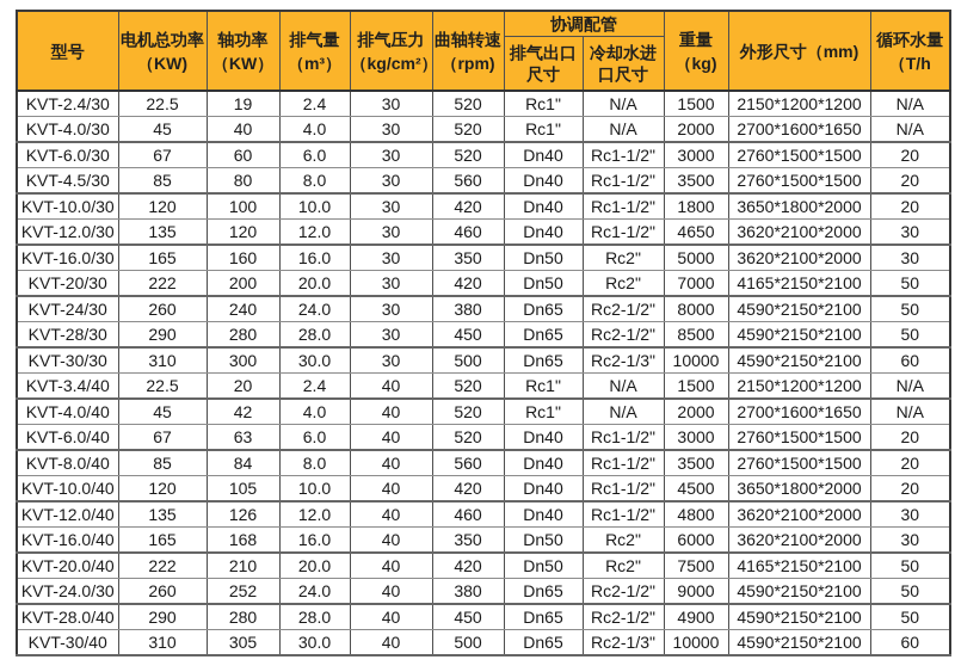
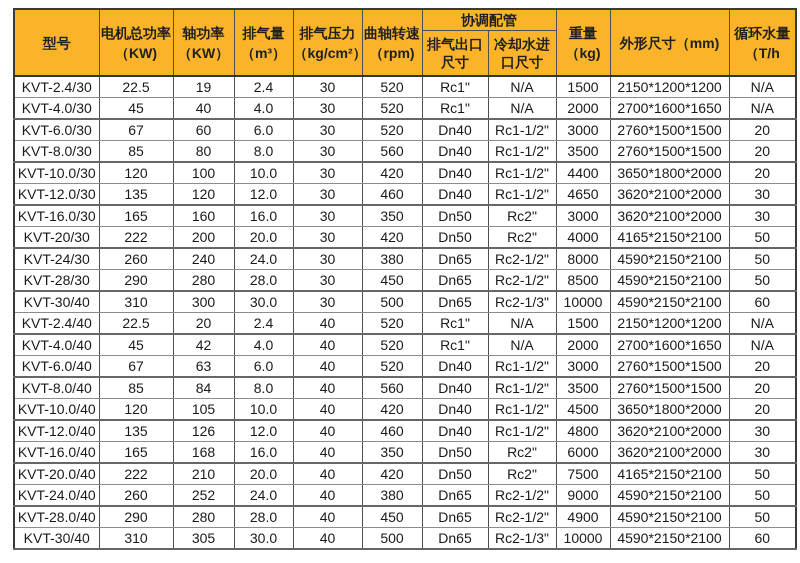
  型号	电机总功率 （KW)	轴功率 （KW）	排气量 （m³）	排气压力 （kg/cm²）	曲轴转速 （rpm)	协调配管	重量 （kg)	外形尺寸（mm)	循环水量 （T/h
  排气出口 尺寸	冷却水进 口尺寸
  KVT-2.4/30	22.5	19	2.4	30	520	Rc1"	N/A	1500	2150*1200*1200	N/A
  KVT-4.0/30	45	40	4.0	30	520	Rc1"	N/A	2000	2700*1600*1650	N/A
  KVT-6.0/30	67	60	6.0	30	520	Dn40	Rc1-1/2"	3000	2760*1500*1500	20
- KVT-4.5/30	85	80	8.0	30	560	Dn40	Rc1-1/2"	3500	2760*1500*1500	20
+ KVT-8.0/30	85	80	8.0	30	560	Dn40	Rc1-1/2"	3500	2760*1500*1500	20
- KVT-10.0/30	120	100	10.0	30	420	Dn40	Rc1-1/2"	1800	3650*1800*2000	20
+ KVT-10.0/30	120	100	10.0	30	420	Dn40	Rc1-1/2"	4400	3650*1800*2000	20
  KVT-12.0/30	135	120	12.0	30	460	Dn40	Rc1-1/2"	4650	3620*2100*2000	30
- KVT-16.0/30	165	160	16.0	30	350	Dn50	Rc2"	5000	3620*2100*2000	30
+ KVT-16.0/30	165	160	16.0	30	350	Dn50	Rc2"	3000	3620*2100*2000	30
- KVT-20/30	222	200	20.0	30	420	Dn50	Rc2"	7000	4165*2150*2100	50
+ KVT-20/30	222	200	20.0	30	420	Dn50	Rc2"	4000	4165*2150*2100	50
  KVT-24/30	260	240	24.0	30	380	Dn65	Rc2-1/2"	8000	4590*2150*2100	50
  KVT-28/30	290	280	28.0	30	450	Dn65	Rc2-1/2"	8500	4590*2150*2100	50
- KVT-30/30	310	300	30.0	30	500	Dn65	Rc2-1/3"	10000	4590*2150*2100	60
+ KVT-30/40	310	300	30.0	30	500	Dn65	Rc2-1/3"	10000	4590*2150*2100	60
- KVT-3.4/40	22.5	20	2.4	40	520	Rc1"	N/A	1500	2150*1200*1200	N/A
+ KVT-2.4/40	22.5	20	2.4	40	520	Rc1"	N/A	1500	2150*1200*1200	N/A
  KVT-4.0/40	45	42	4.0	40	520	Rc1"	N/A	2000	2700*1600*1650	N/A
  KVT-6.0/40	67	63	6.0	40	520	Dn40	Rc1-1/2"	3000	2760*1500*1500	20
  KVT-8.0/40	85	84	8.0	40	560	Dn40	Rc1-1/2"	3500	2760*1500*1500	20
  KVT-10.0/40	120	105	10.0	40	420	Dn40	Rc1-1/2"	4500	3650*1800*2000	20
  KVT-12.0/40	135	126	12.0	40	460	Dn40	Rc1-1/2"	4800	3620*2100*2000	30
  KVT-16.0/40	165	168	16.0	40	350	Dn50	Rc2"	6000	3620*2100*2000	30
  KVT-20.0/40	222	210	20.0	40	420	Dn50	Rc2"	7500	4165*2150*2100	50
- KVT-24.0/30	260	252	24.0	40	380	Dn65	Rc2-1/2"	9000	4590*2150*2100	50
+ KVT-24.0/40	260	252	24.0	40	380	Dn65	Rc2-1/2"	9000	4590*2150*2100	50
  KVT-28.0/40	290	280	28.0	40	450	Dn65	Rc2-1/2"	4900	4590*2150*2100	50
  KVT-30/40	310	305	30.0	40	500	Dn65	Rc2-1/3"	10000	4590*2150*2100	60
